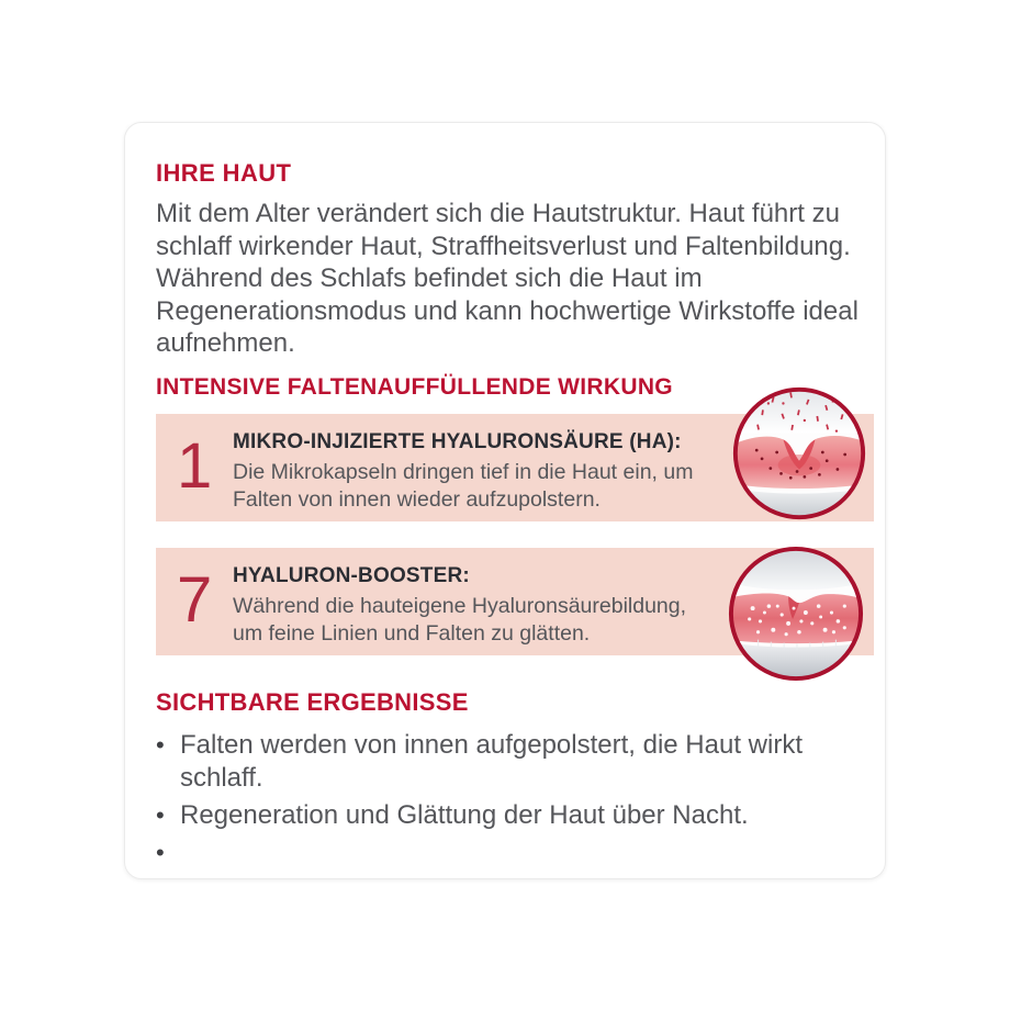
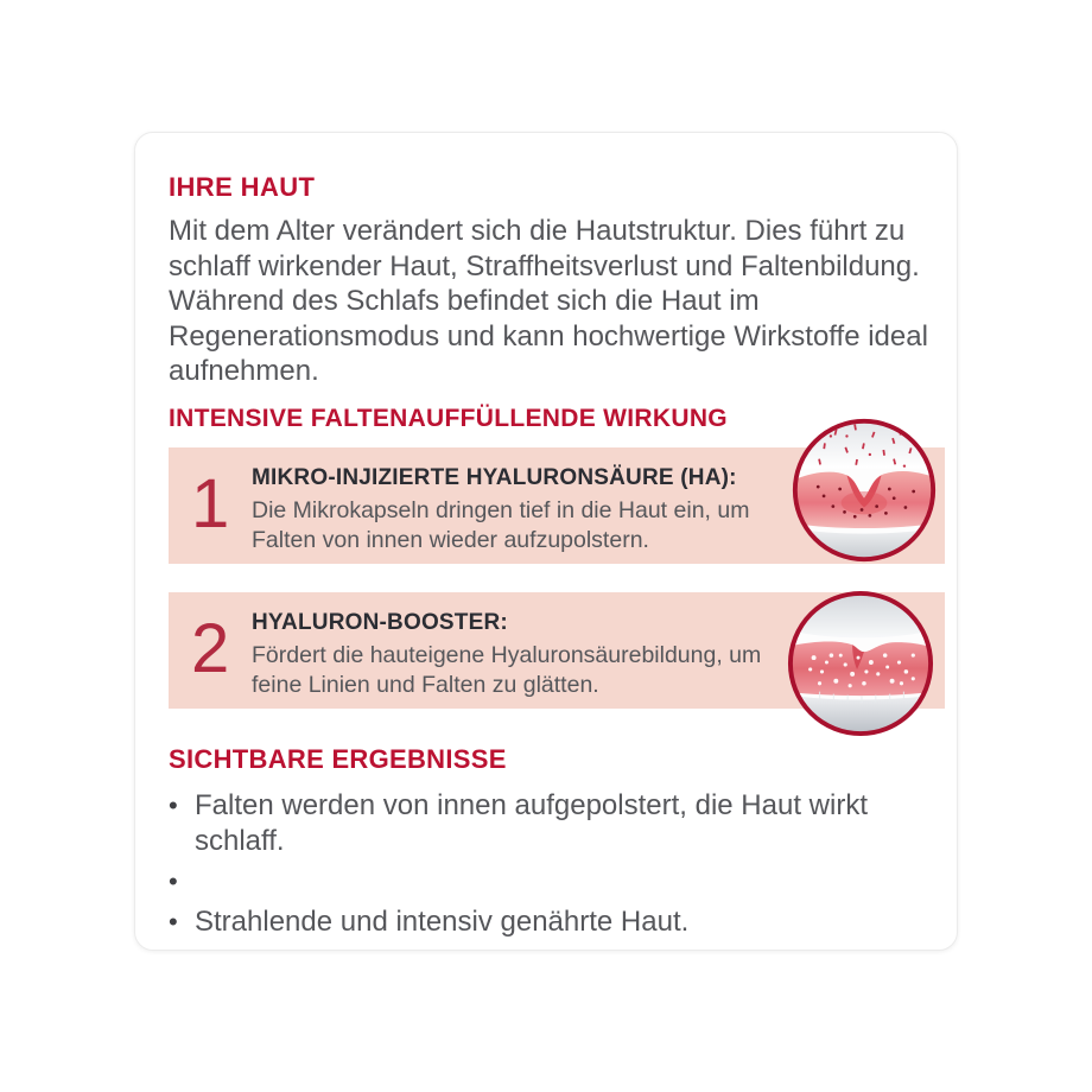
  IHRE HAUT
- Mit dem Alter verändert sich die Hautstruktur. Haut führt zu schlaff wirkender Haut, Straffheitsverlust und Faltenbildung. Während des Schlafs befindet sich die Haut im Regenerationsmodus und kann hochwertige Wirkstoffe ideal aufnehmen.
+ Mit dem Alter verändert sich die Hautstruktur. Dies führt zu schlaff wirkender Haut, Straffheitsverlust und Faltenbildung. Während des Schlafs befindet sich die Haut im Regenerationsmodus und kann hochwertige Wirkstoffe ideal aufnehmen.
  INTENSIVE FALTENAUFFÜLLENDE WIRKUNG
  1
  MIKRO-INJIZIERTE HYALURONSÄURE (HA):
  Die Mikrokapseln dringen tief in die Haut ein, um Falten von innen wieder aufzupolstern.
- 7
+ 2
  HYALURON-BOOSTER:
- Während die hauteigene Hyaluronsäurebildung, um feine Linien und Falten zu glätten.
+ Fördert die hauteigene Hyaluronsäurebildung, um feine Linien und Falten zu glätten.
  SICHTBARE ERGEBNISSE
  •
  Falten werden von innen aufgepolstert, die Haut wirkt schlaff.
  •
- Regeneration und Glättung der Haut über Nacht.
  •
+ Strahlende und intensiv genährte Haut.
